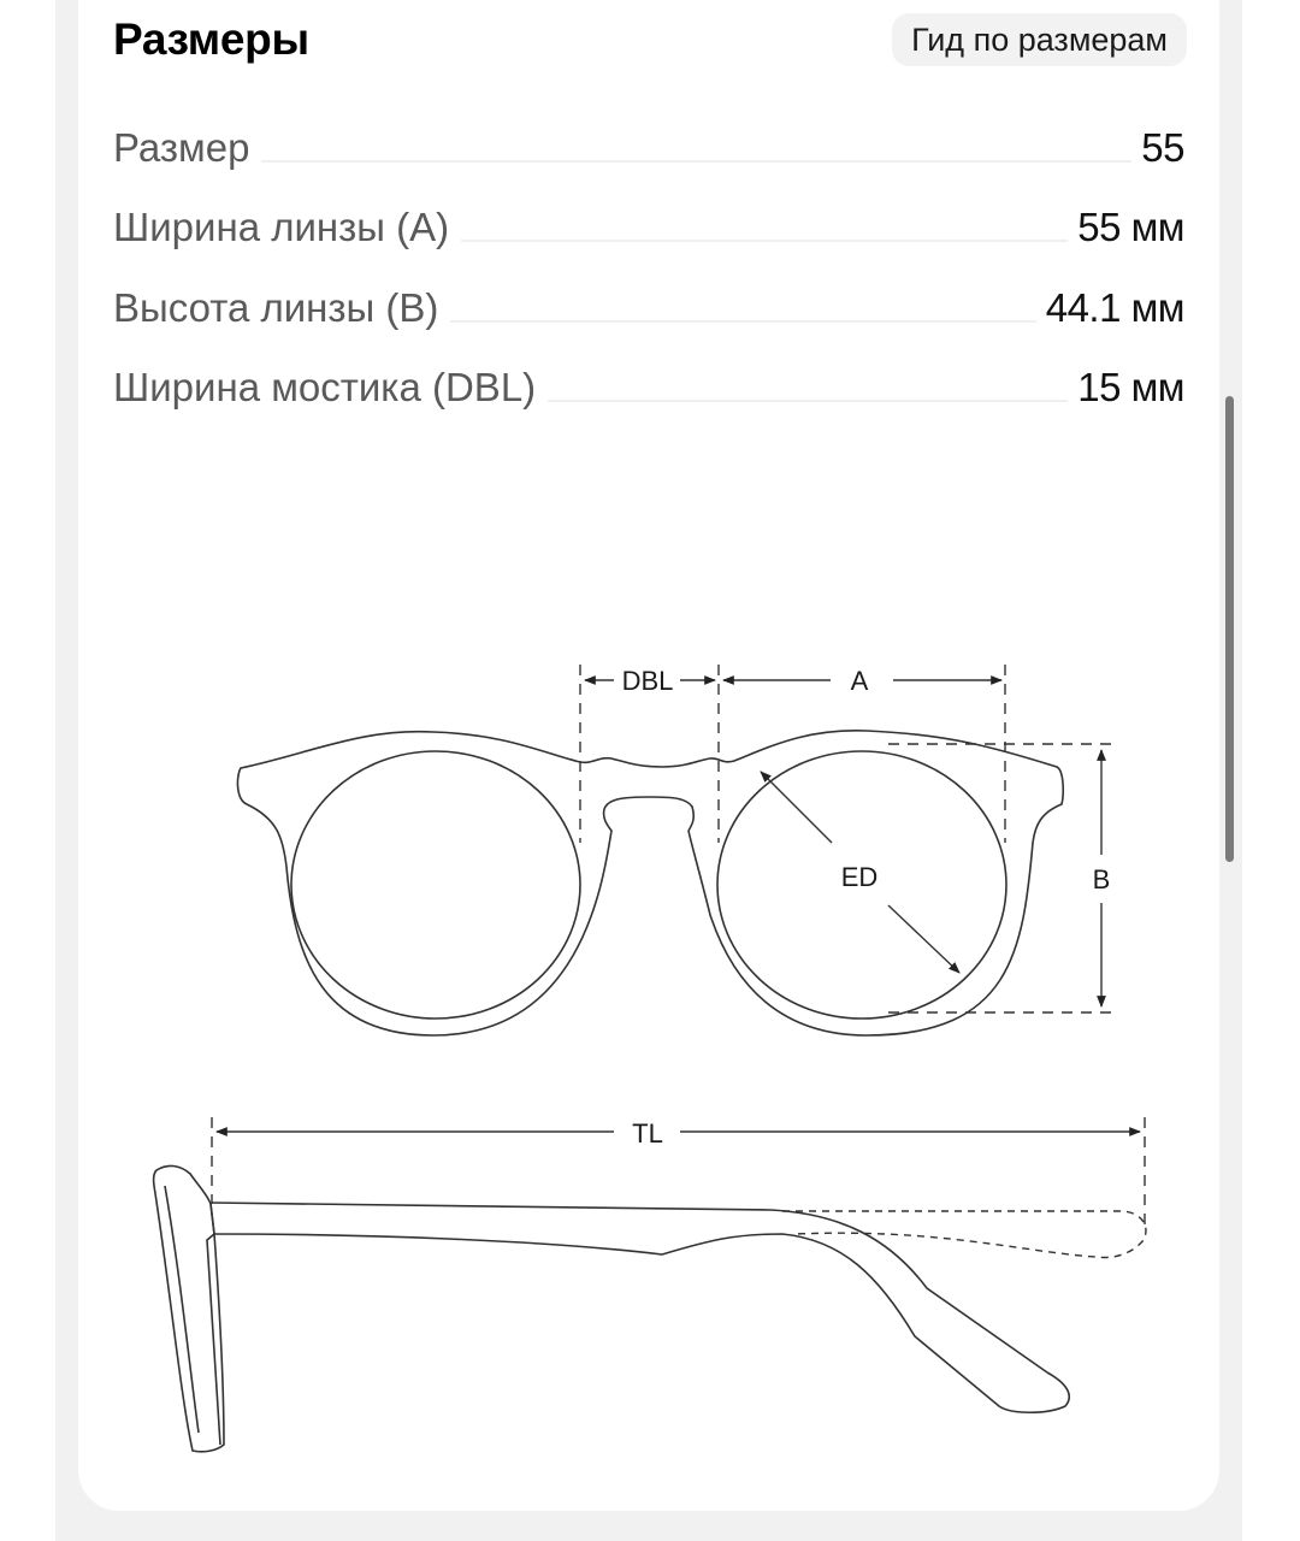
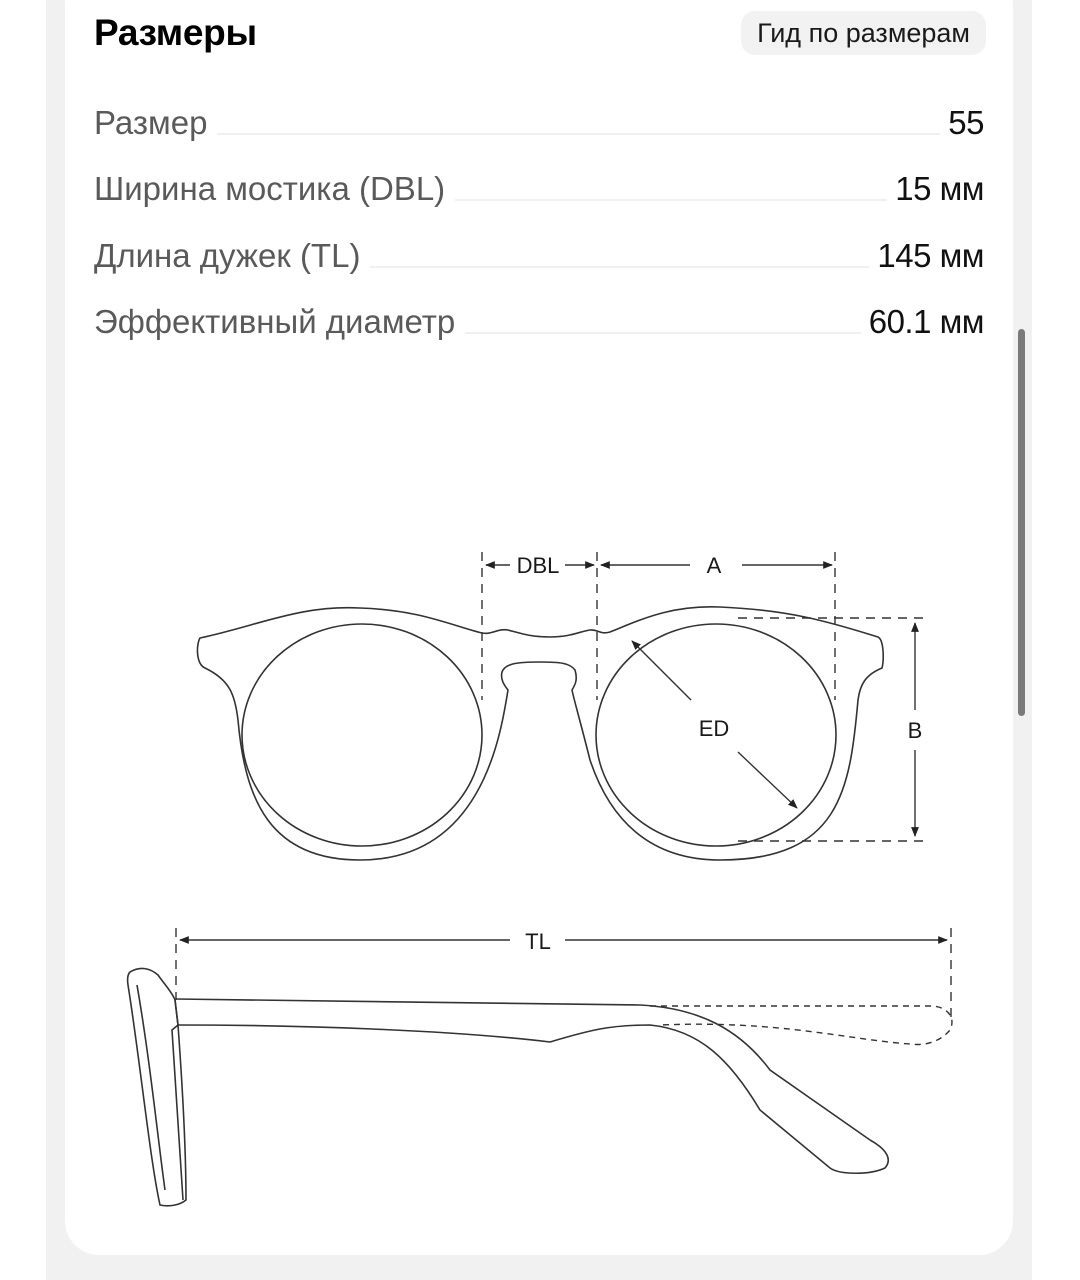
  Размеры
  Гид по размерам
  Размер
  55
- Ширина линзы (A)
- 55 мм
- Высота линзы (B)
- 44.1 мм
  Ширина мостика (DBL)
  15 мм
+ Длина дужек (TL)
+ 145 мм
+ Эффективный диаметр
+ 60.1 мм
  DBL
  A
  ED
  B
  TL
